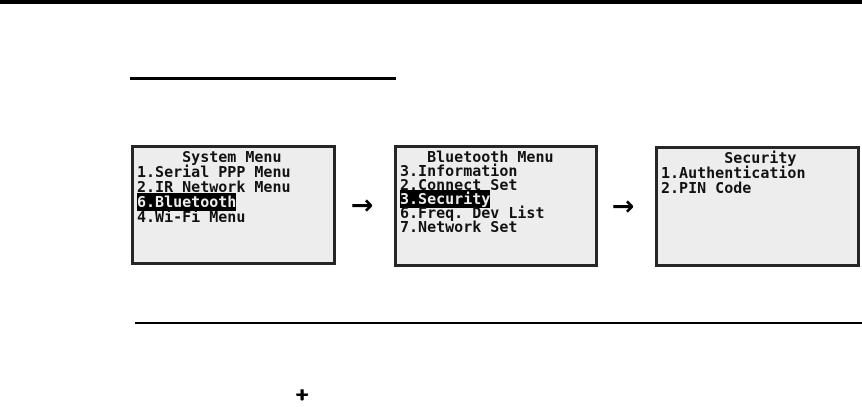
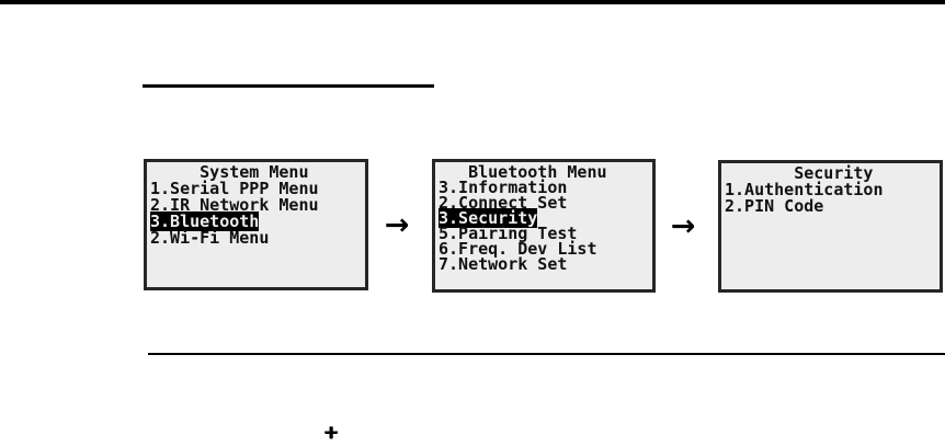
  System Menu
  1.Serial PPP Menu
  2.IR Network Menu
- 6.Bluetooth
+ 3.Bluetooth
- 4.Wi-Fi Menu
+ 2.Wi-Fi Menu
  →
  Bluetooth Menu
  3.Information
  2.Connect Set
  3.Security
+ 5.Pairing Test
  6.Freq. Dev List
  7.Network Set
  →
  Security
  1.Authentication
  2.PIN Code
  +
